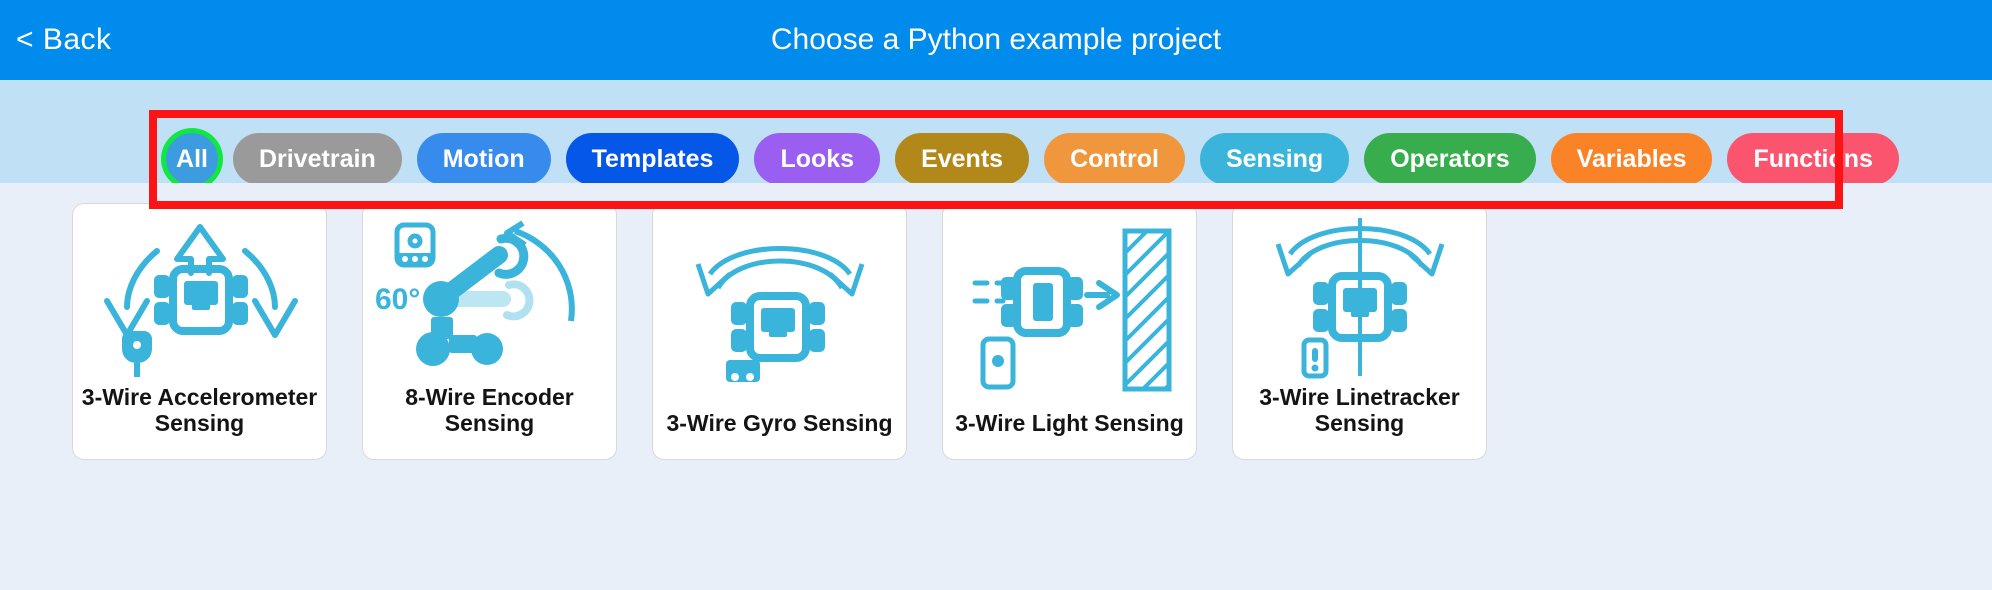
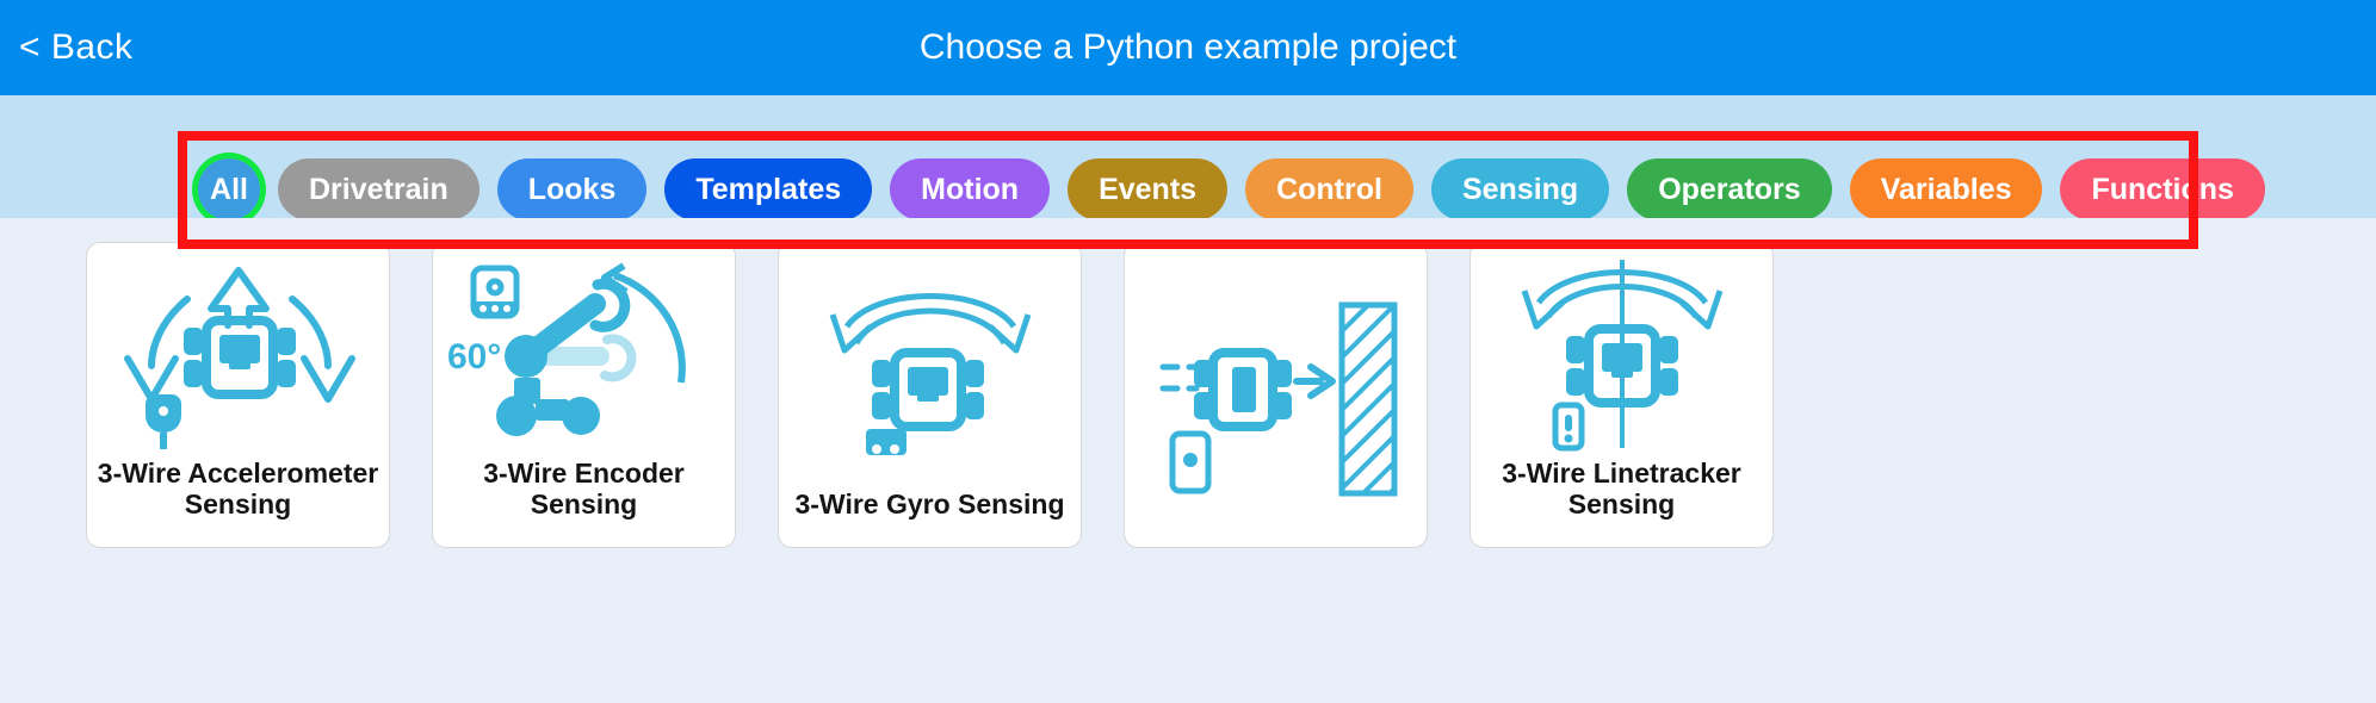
  < Back
  Choose a Python example project
  All
  Drivetrain
- Motion
+ Looks
  Templates
- Looks
+ Motion
  Events
  Control
  Sensing
  Operators
  Variables
  Functions
  3-Wire Accelerometer Sensing
  60°
- 8-Wire Encoder Sensing
+ 3-Wire Encoder Sensing
  3-Wire Gyro Sensing
- 3-Wire Light Sensing
  3-Wire Linetracker Sensing
